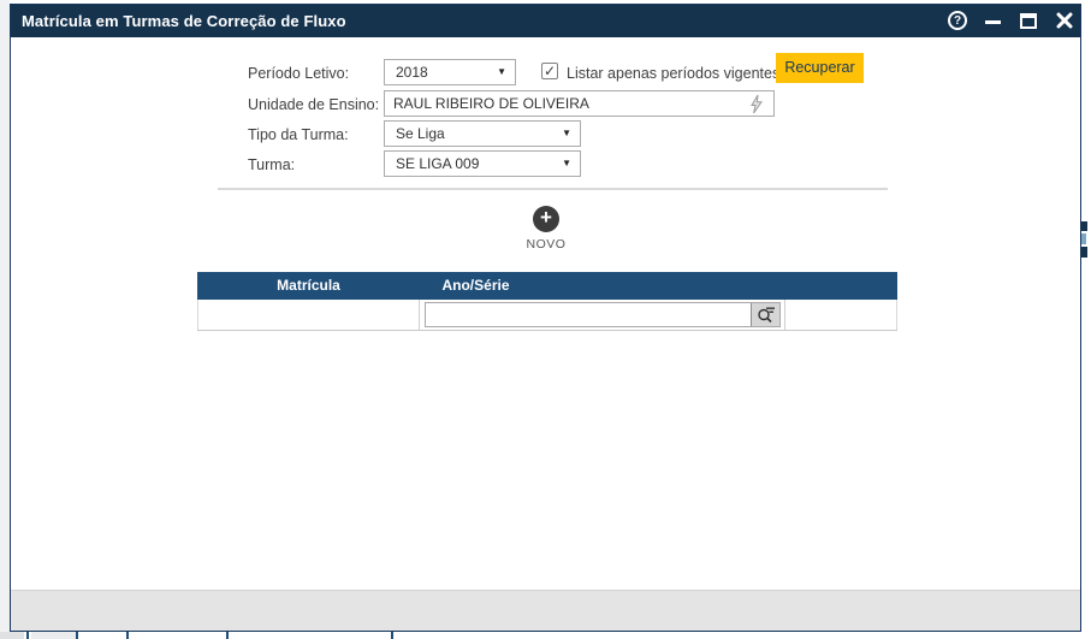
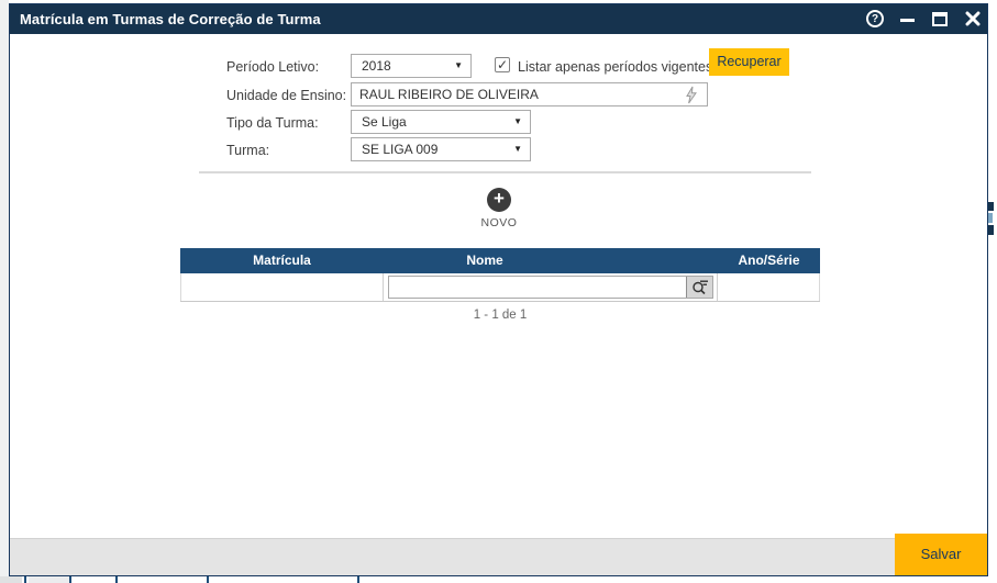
- Matrícula em Turmas de Correção de Fluxo
+ Matrícula em Turmas de Correção de Turma
  ?
  Período Letivo:
  2018
  ▼
  ✓
  Listar apenas períodos vigente
  Recuperar
  Unidade de Ensino:
  RAUL RIBEIRO DE OLIVEIRA
  Tipo da Turma:
  Se Liga
  ▼
  Turma:
  SE LIGA 009
  ▼
  +
  NOVO
  Matrícula
+ Nome
+ 1 - 1 de 1
+ Salvar
